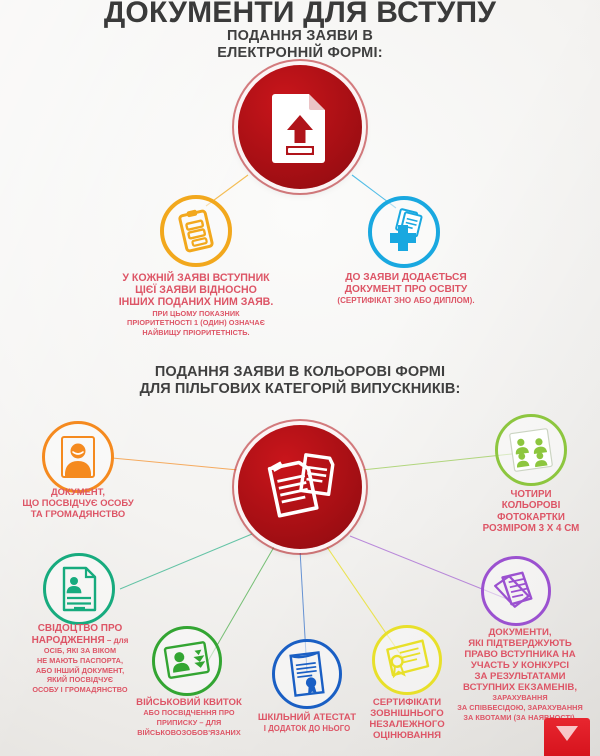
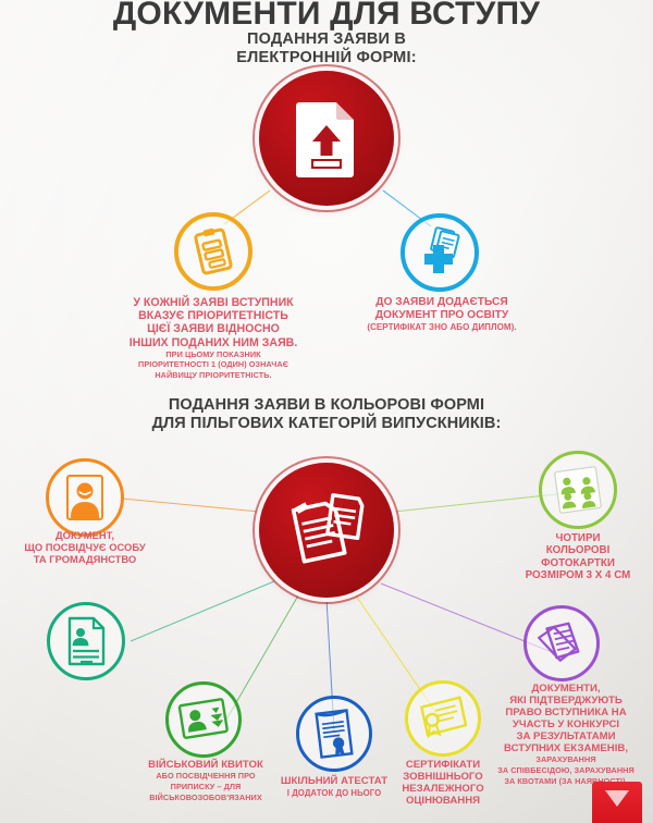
  ДОКУМЕНТИ ДЛЯ ВСТУПУ
  ПОДАННЯ ЗАЯВИ В
  ЕЛЕКТРОННІЙ ФОРМІ:
  ПОДАННЯ ЗАЯВИ В КОЛЬОРОВІ ФОРМІ
  ДЛЯ ПІЛЬГОВИХ КАТЕГОРІЙ ВИПУСКНИКІВ:
  У КОЖНІЙ ЗАЯВІ ВСТУПНИК
+ ВКАЗУЄ ПРІОРИТЕТНІСТЬ
  ЦІЄЇ ЗАЯВИ ВІДНОСНО
  ІНШИХ ПОДАНИХ НИМ ЗАЯВ.
  ПРИ ЦЬОМУ ПОКАЗНИК
  ПРІОРИТЕТНОСТІ 1 (ОДИН) ОЗНАЧАЄ
  НАЙВИЩУ ПРІОРИТЕТНІСТЬ.
  ДО ЗАЯВИ ДОДАЄТЬСЯ
  ДОКУМЕНТ ПРО ОСВІТУ
  (СЕРТИФІКАТ ЗНО АБО ДИПЛОМ).
  ДОКУМЕНТ,
  ЩО ПОСВІДЧУЄ ОСОБУ
  ТА ГРОМАДЯНСТВО
  ЧОТИРИ
  КОЛЬОРОВІ
  ФОТОКАРТКИ
  РОЗМІРОМ 3 Х 4 СМ
- СВІДОЦТВО ПРО
- НАРОДЖЕННЯ – для
- ОСІБ, ЯКІ ЗА ВІКОМ
- НЕ МАЮТЬ ПАСПОРТА,
- АБО ІНШИЙ ДОКУМЕНТ,
- ЯКИЙ ПОСВІДЧУЄ
- ОСОБУ І ГРОМАДЯНСТВО
  ВІЙСЬКОВИЙ КВИТОК
  АБО ПОСВІДЧЕННЯ ПРО
  ПРИПИСКУ – ДЛЯ
  ВІЙСЬКОВОЗОБОВ'ЯЗАНИХ
  ШКІЛЬНИЙ АТЕСТАТ
  І ДОДАТОК ДО НЬОГО
  СЕРТИФІКАТИ
  ЗОВНІШНЬОГО
  НЕЗАЛЕЖНОГО
  ОЦІНЮВАННЯ
  ДОКУМЕНТИ,
  ЯКІ ПІДТВЕРДЖУЮТЬ
  ПРАВО ВСТУПНИКА НА
  УЧАСТЬ У КОНКУРСІ
  ЗА РЕЗУЛЬТАТАМИ
  ВСТУПНИХ ЕКЗАМЕНІВ,
  ЗАРАХУВАННЯ
  ЗА СПІВБЕСІДОЮ, ЗАРАХУВАННЯ
